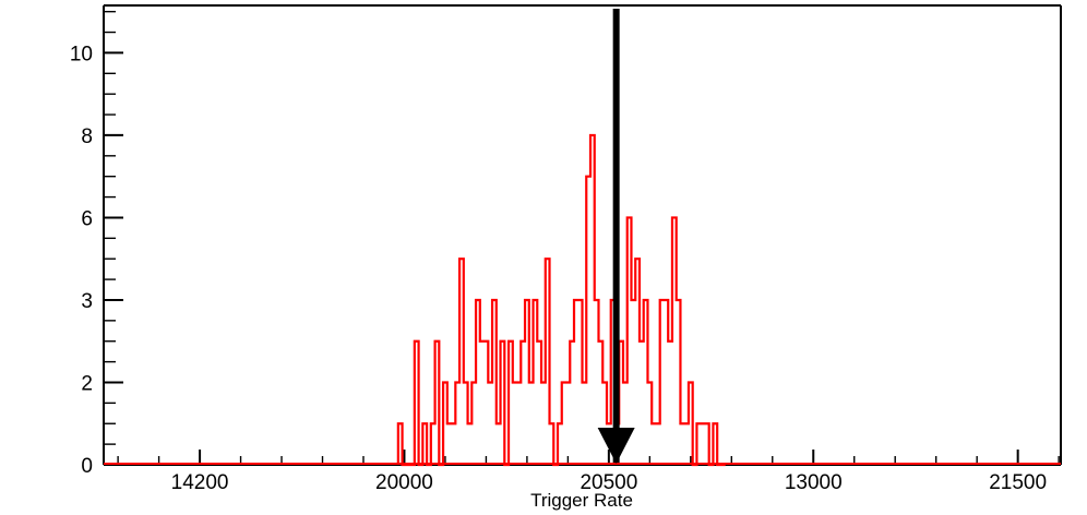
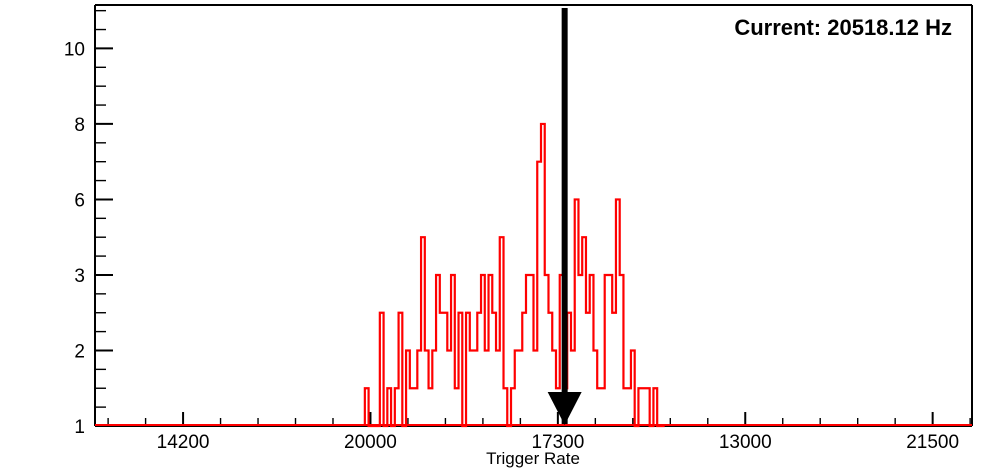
- 0
+ 1
  2
  3
  6
  8
  10
  14200
  20000
- 20500
+ 17300
  13000
  21500
  Trigger Rate
+ Current: 20518.12 Hz
